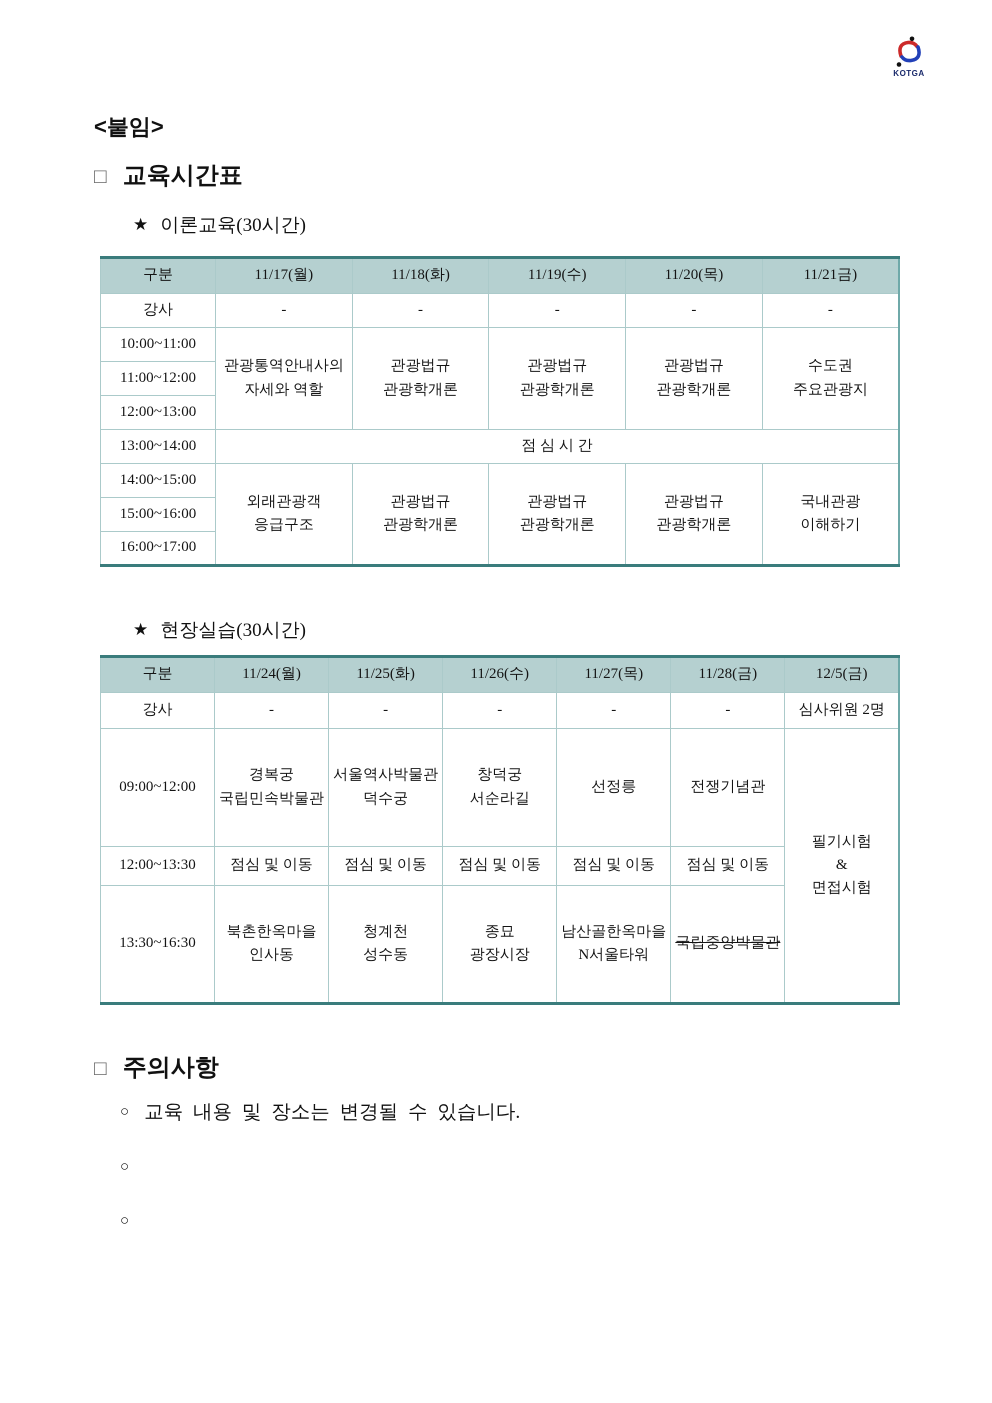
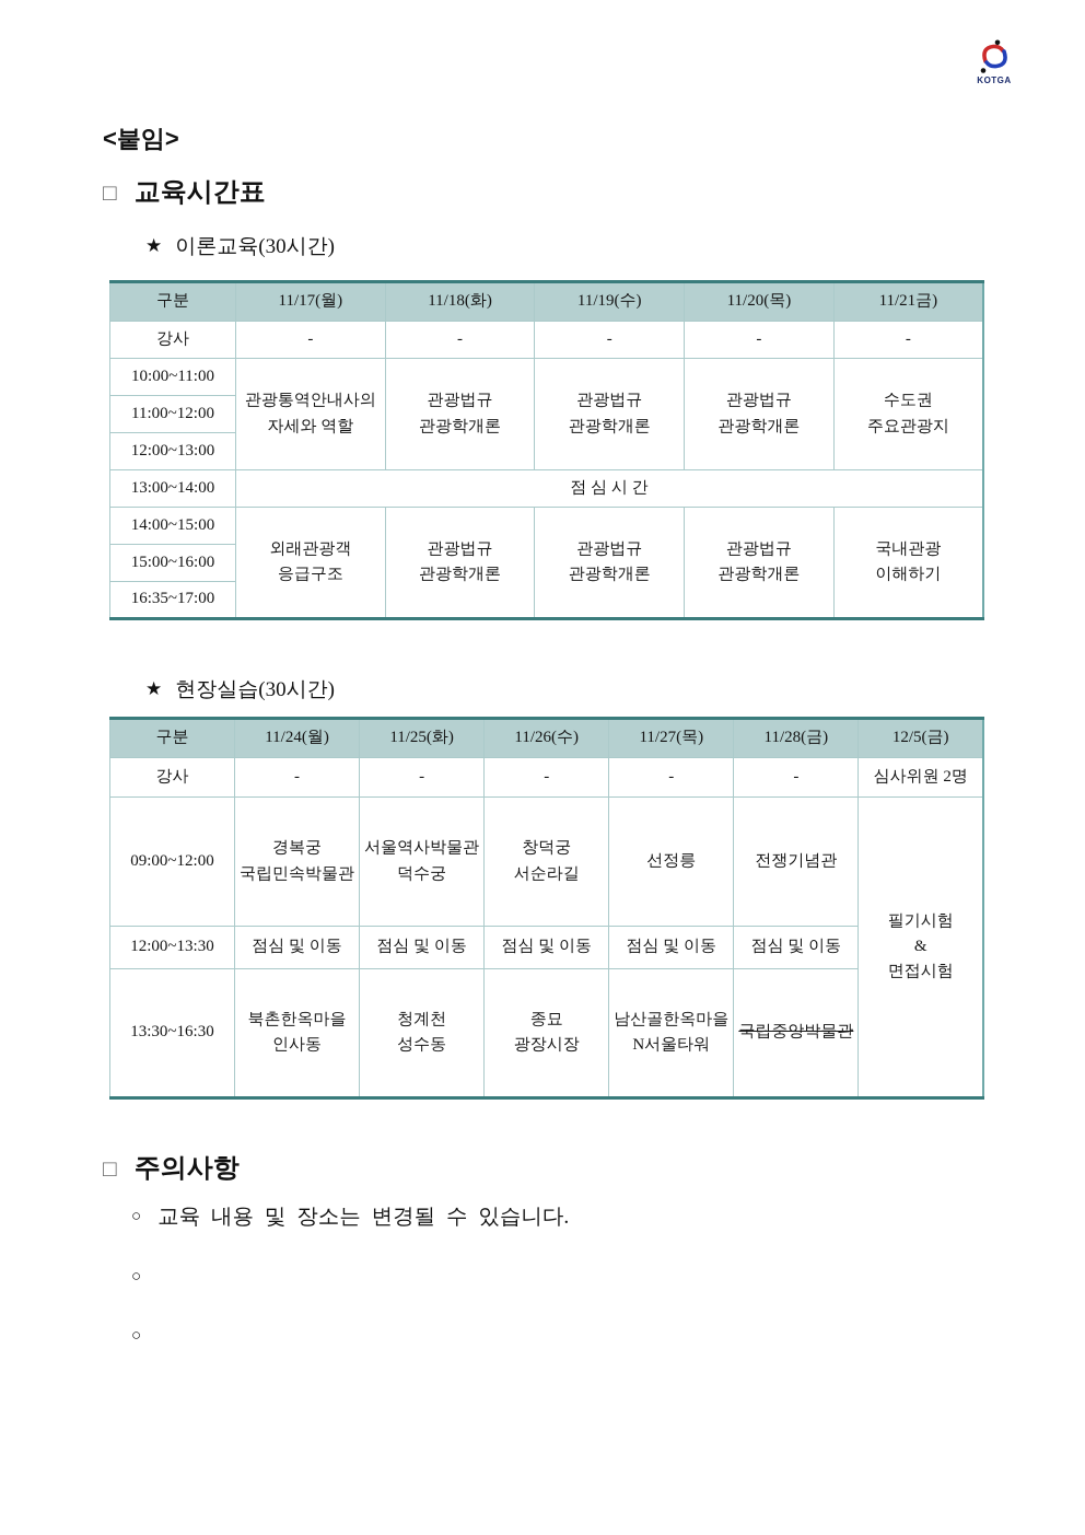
  KOTGA
  <붙임>
  □
  교육시간표
  ★
  이론교육(30시간)
  구분	11/17(월)	11/18(화)	11/19(수)	11/20(목)	11/21금)
  강사	-	-	-	-	-
  10:00~11:00	관광통역안내사의 자세와 역할	관광법규 관광학개론	관광법규 관광학개론	관광법규 관광학개론	수도권 주요관광지
  11:00~12:00
  12:00~13:00
  13:00~14:00	점 심 시 간
  14:00~15:00	외래관광객 응급구조	관광법규 관광학개론	관광법규 관광학개론	관광법규 관광학개론	국내관광 이해하기
  15:00~16:00
- 16:00~17:00
+ 16:35~17:00
  ★
  현장실습(30시간)
  구분	11/24(월)	11/25(화)	11/26(수)	11/27(목)	11/28(금)	12/5(금)
  강사	-	-	-	-	-	심사위원 2명
  09:00~12:00	경복궁 국립민속박물관	서울역사박물관 덕수궁	창덕궁 서순라길	선정릉	전쟁기념관	필기시험 & 면접시험
  12:00~13:30	점심 및 이동	점심 및 이동	점심 및 이동	점심 및 이동	점심 및 이동
  13:30~16:30	북촌한옥마을 인사동	청계천 성수동	종묘 광장시장	남산골한옥마을 N서울타워	국립중앙박물관
  □
  주의사항
  ○
  교육 내용 및 장소는 변경될 수 있습니다.
  ○
  ○
